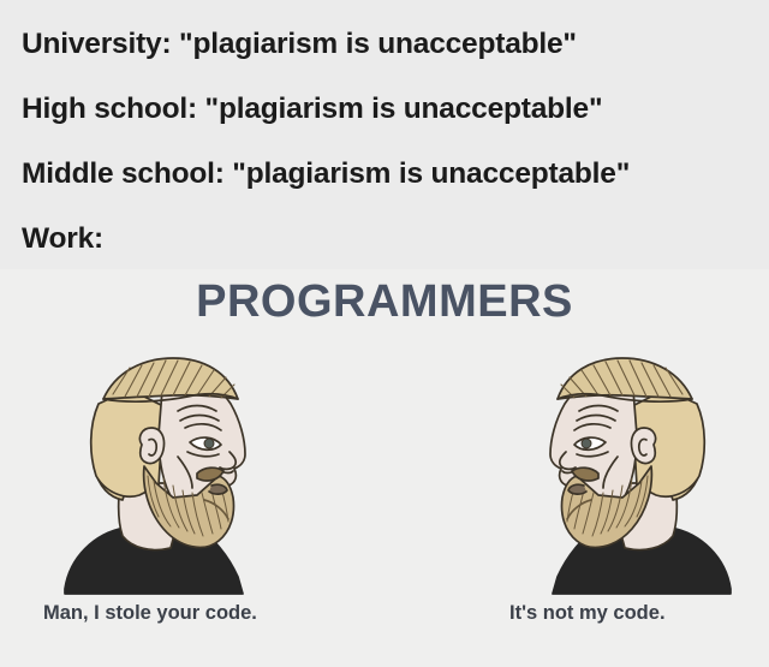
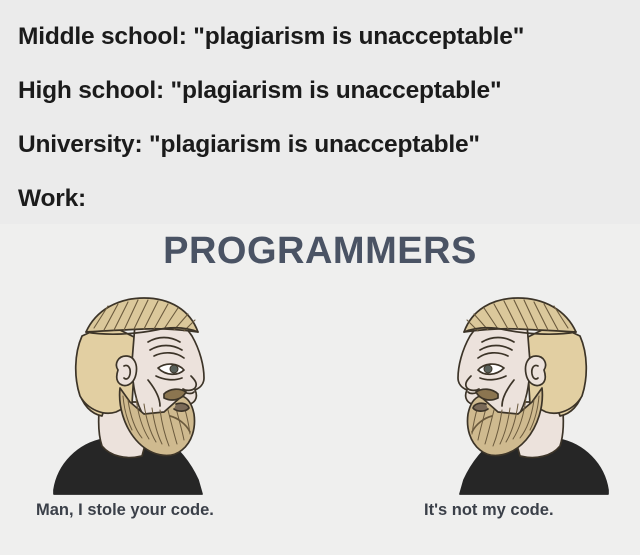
- University: "plagiarism is unacceptable"
+ Middle school: "plagiarism is unacceptable"
  High school: "plagiarism is unacceptable"
- Middle school: "plagiarism is unacceptable"
+ University: "plagiarism is unacceptable"
  Work:
  PROGRAMMERS
  Man, I stole your code.
  It's not my code.
